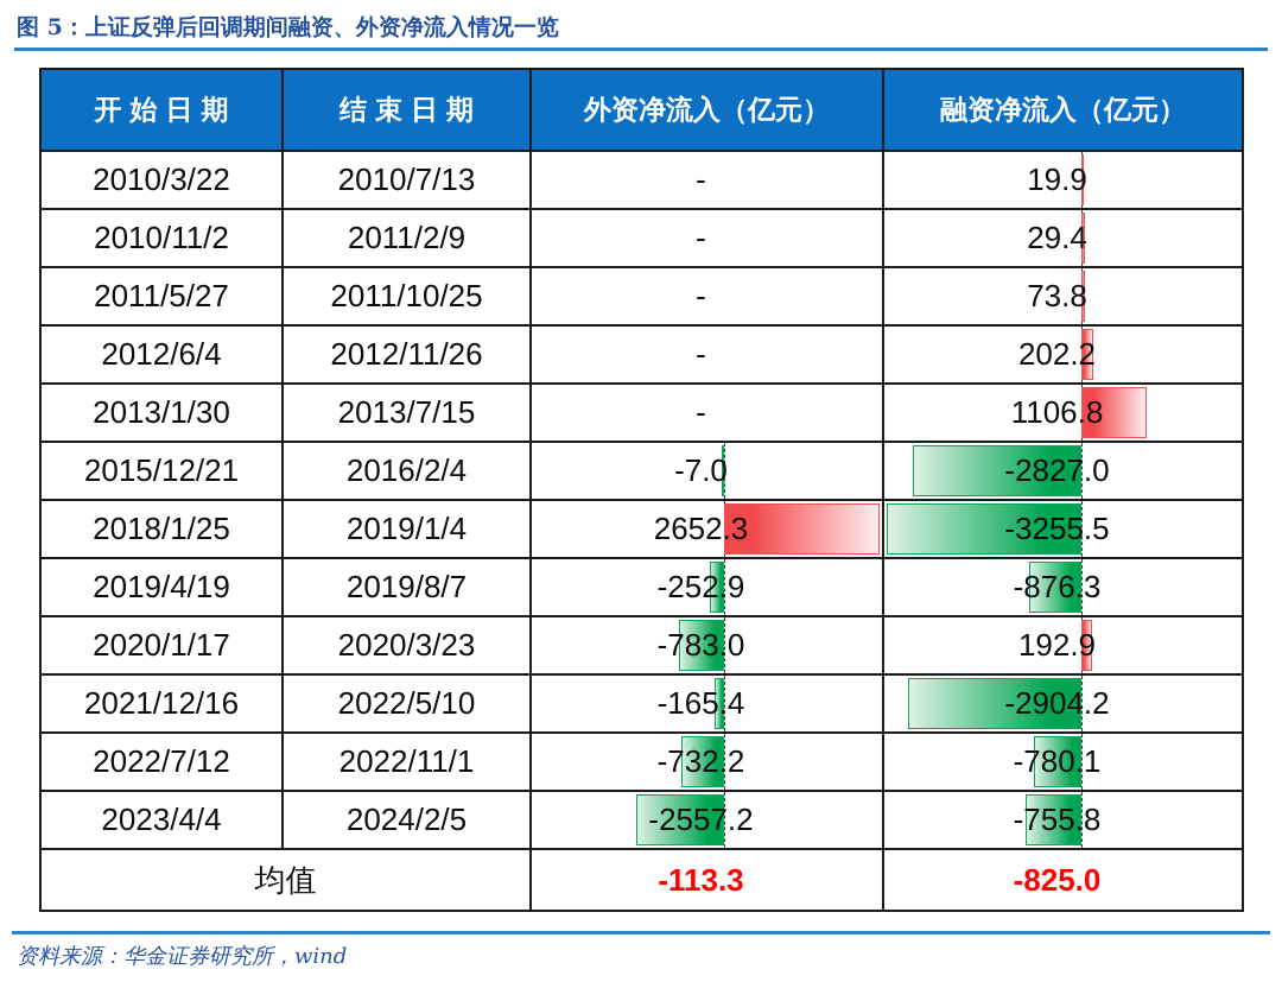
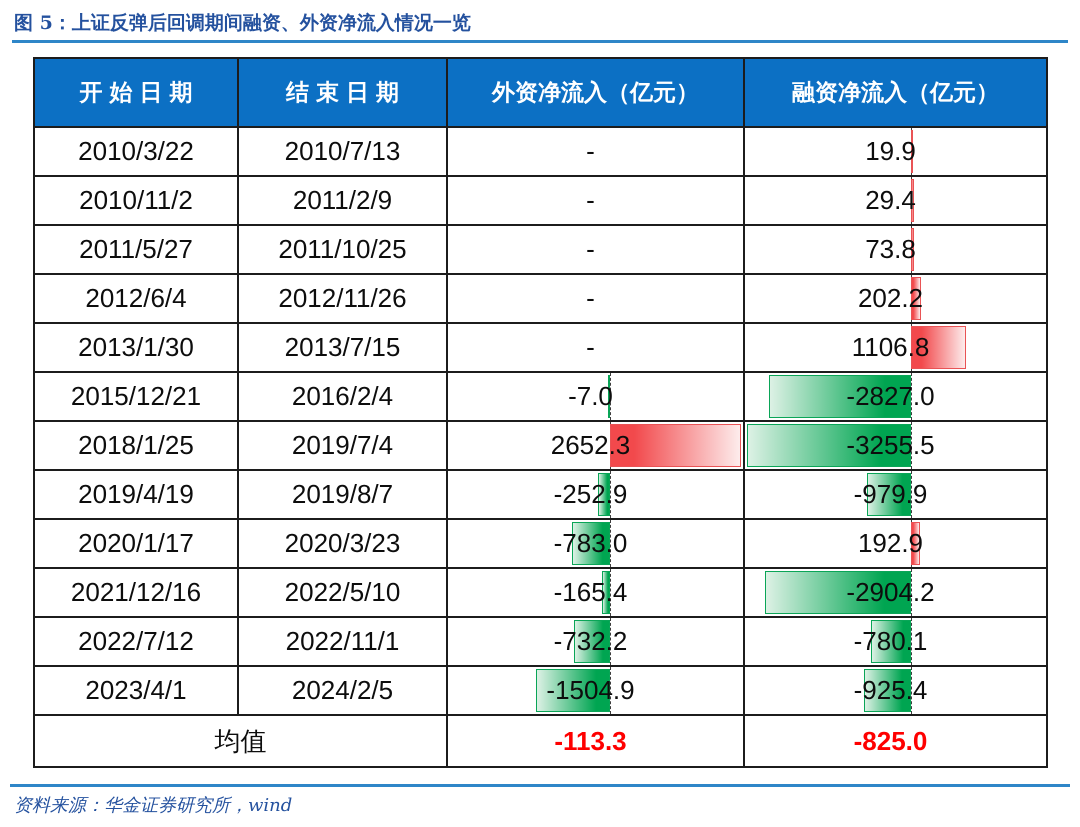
  图 5：上证反弹后回调期间融资、外资净流入情况一览
  开始日期
  结束日期
  外资净流入（亿元）
  融资净流入（亿元）
  2010/3/22
  2010/7/13
  -
  19.9
  2010/11/2
  2011/2/9
  -
  29.4
  2011/5/27
  2011/10/25
  -
  73.8
  2012/6/4
  2012/11/26
  -
  202.2
  2013/1/30
  2013/7/15
  -
  1106.8
  2015/12/21
  2016/2/4
  -7.0
  -2827.0
  2018/1/25
- 2019/1/4
+ 2019/7/4
  2652.3
  -3255.5
  2019/4/19
  2019/8/7
  -252.9
- -876.3
+ -979.9
  2020/1/17
  2020/3/23
  -783.0
  192.9
  2021/12/16
  2022/5/10
  -165.4
  -2904.2
  2022/7/12
  2022/11/1
  -732.2
  -780.1
- 2023/4/4
+ 2023/4/1
  2024/2/5
- -2557.2
+ -1504.9
- -755.8
+ -925.4
  均值
  -113.3
  -825.0
  资料来源：华金证券研究所，wind
